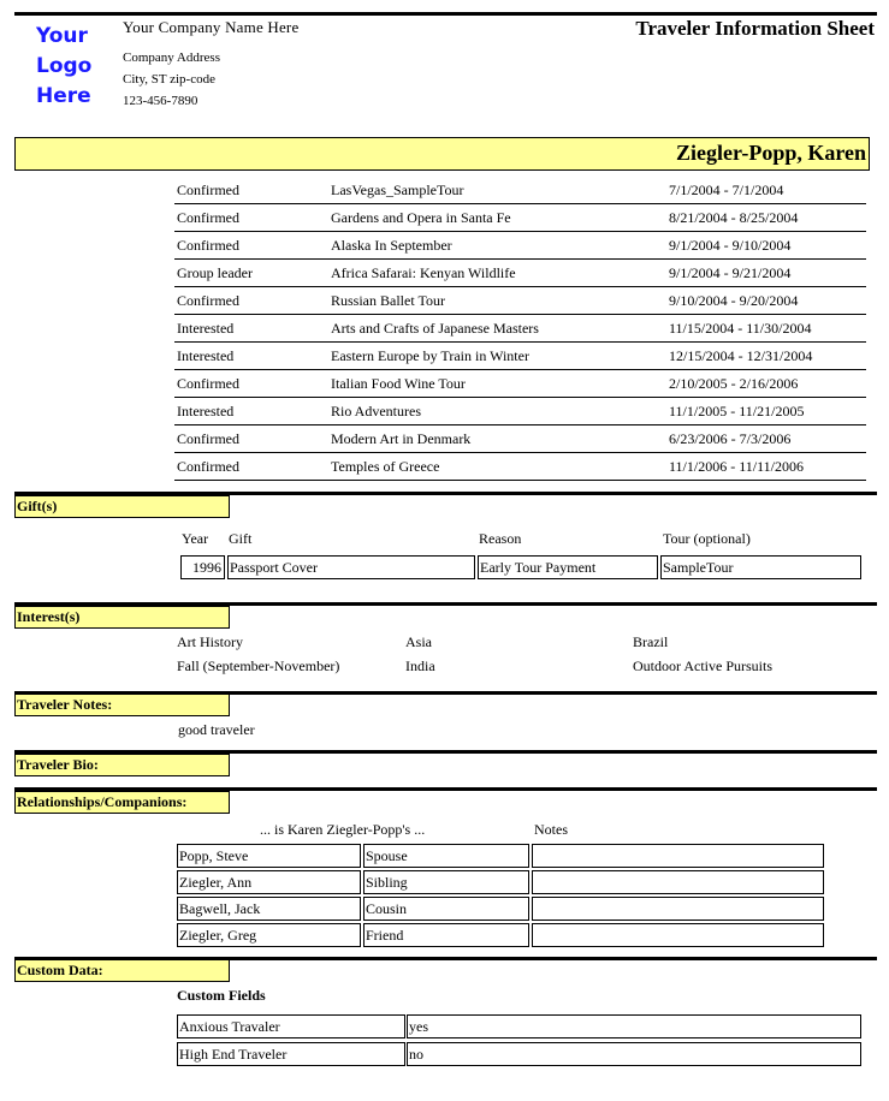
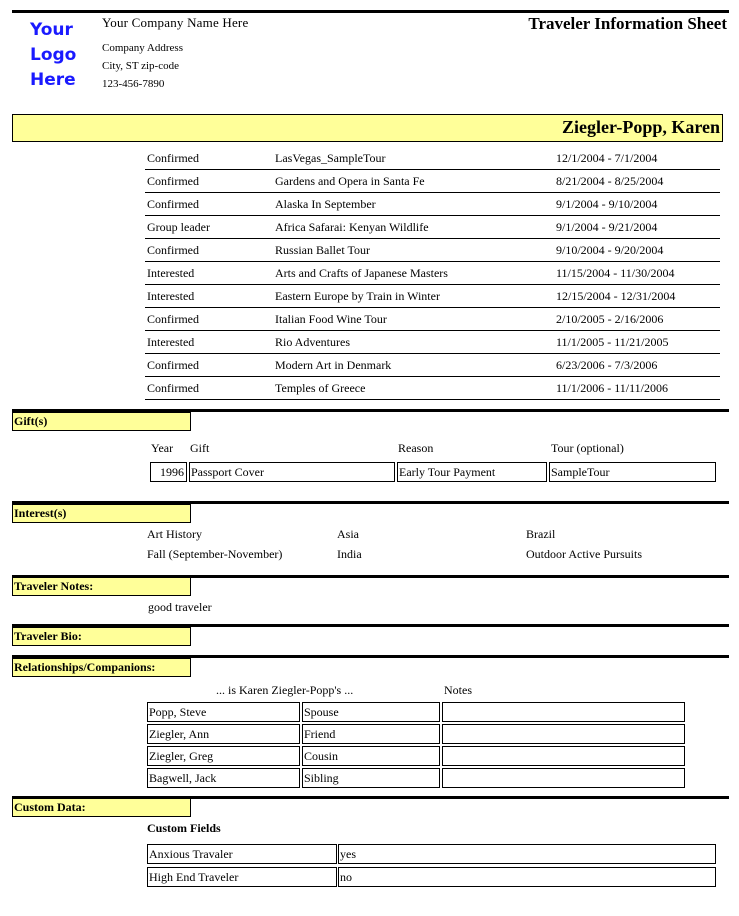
  Your
  Logo
  Here
  Your Company Name Here
  Company Address
  City, ST zip-code
  123-456-7890
  Traveler Information Sheet
  Ziegler-Popp, Karen
  Confirmed
  LasVegas_SampleTour
- 7/1/2004 - 7/1/2004
+ 12/1/2004 - 7/1/2004
  Confirmed
  Gardens and Opera in Santa Fe
  8/21/2004 - 8/25/2004
  Confirmed
  Alaska In September
  9/1/2004 - 9/10/2004
  Group leader
  Africa Safarai: Kenyan Wildlife
  9/1/2004 - 9/21/2004
  Confirmed
  Russian Ballet Tour
  9/10/2004 - 9/20/2004
  Interested
  Arts and Crafts of Japanese Masters
  11/15/2004 - 11/30/2004
  Interested
  Eastern Europe by Train in Winter
  12/15/2004 - 12/31/2004
  Confirmed
  Italian Food Wine Tour
  2/10/2005 - 2/16/2006
  Interested
  Rio Adventures
  11/1/2005 - 11/21/2005
  Confirmed
  Modern Art in Denmark
  6/23/2006 - 7/3/2006
  Confirmed
  Temples of Greece
  11/1/2006 - 11/11/2006
  Gift(s)
  Year
  Gift
  Reason
  Tour (optional)
  1996
  Passport Cover
  Early Tour Payment
  SampleTour
  Interest(s)
  Art History
  Asia
  Brazil
  Fall (September-November)
  India
  Outdoor Active Pursuits
  Traveler Notes:
  good traveler
  Traveler Bio:
  Relationships/Companions:
  ... is Karen Ziegler-Popp's ...
  Notes
  Popp, Steve
  Spouse
  Ziegler, Ann
- Sibling
+ Friend
- Bagwell, Jack
+ Ziegler, Greg
  Cousin
- Ziegler, Greg
+ Bagwell, Jack
- Friend
+ Sibling
  Custom Data:
  Custom Fields
  Anxious Travaler
  yes
  High End Traveler
  no
